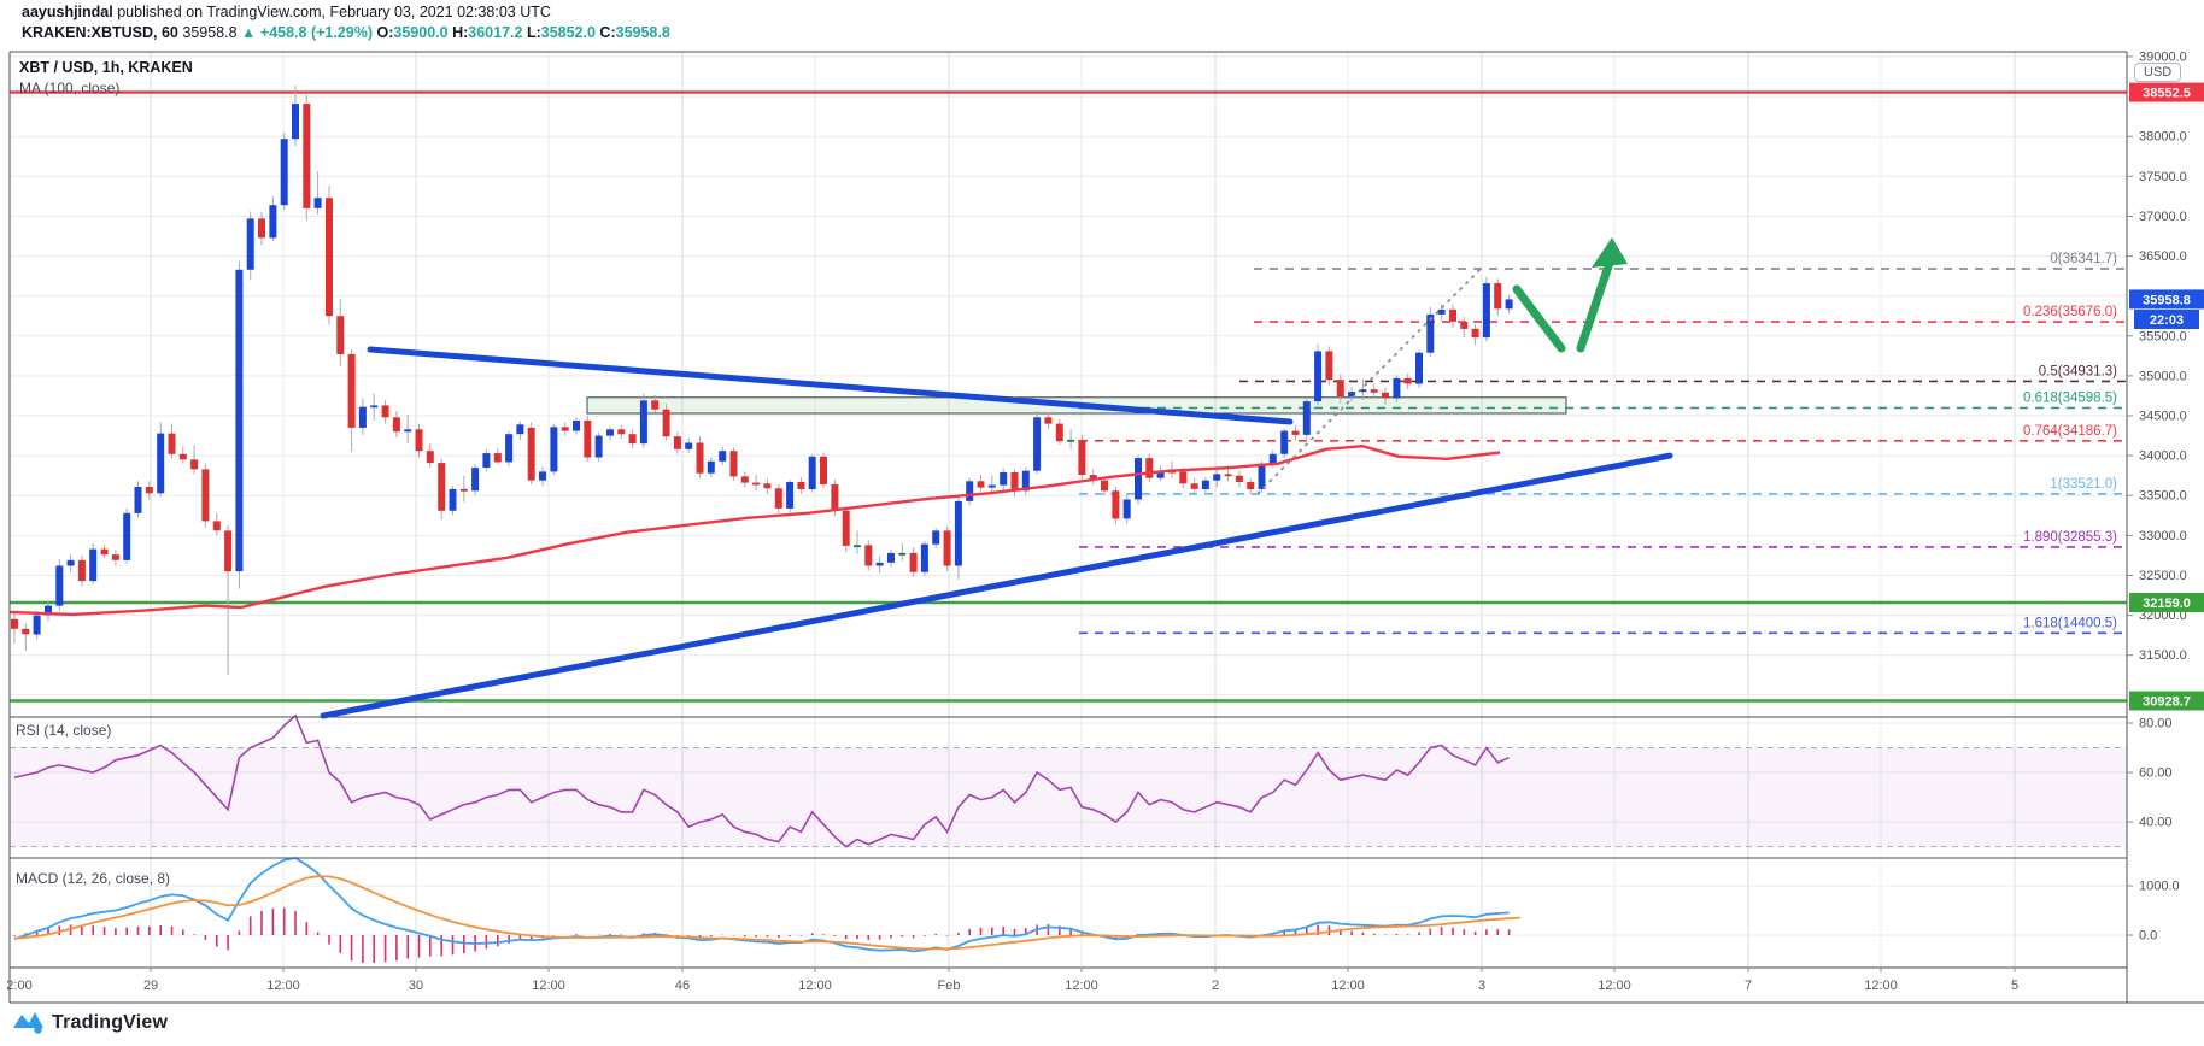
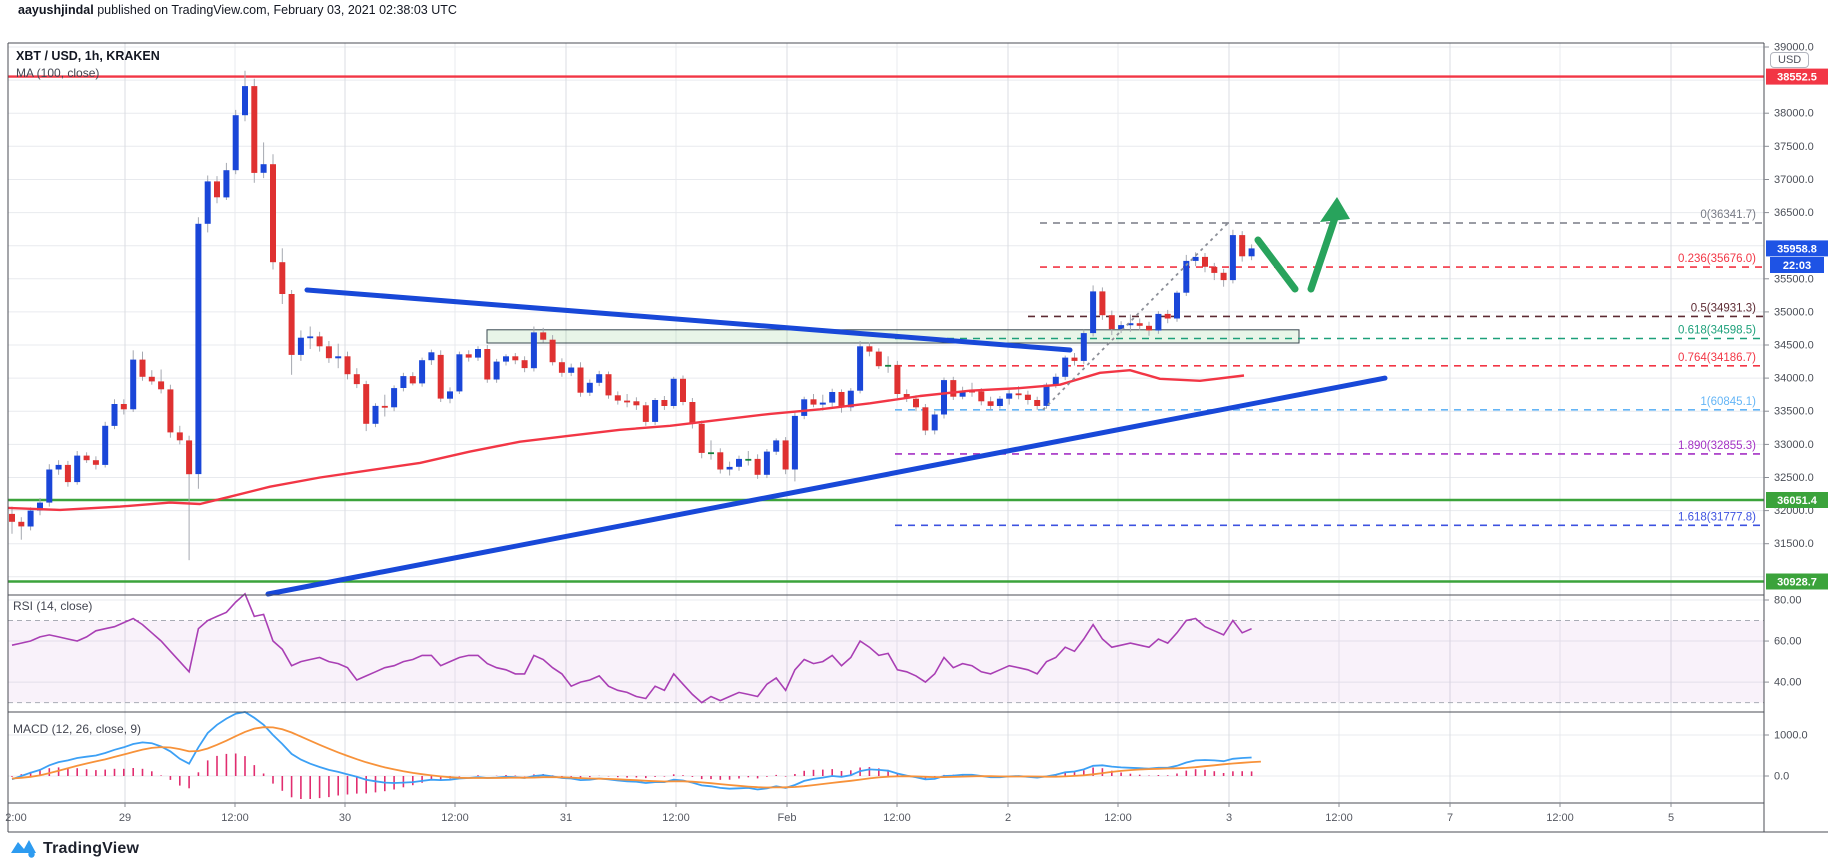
  0(36341.7)
  0.236(35676.0)
  0.5(34931.3)
  0.618(34598.5)
  0.764(34186.7)
- 1(33521.0)
+ 1(60845.1)
  1.890(32855.3)
- 1.618(14400.5)
+ 1.618(31777.8)
  39000.0
  38000.0
  37500.0
  37000.0
  36500.0
  35500.0
  35000.0
  34500.0
  34000.0
  33500.0
  33000.0
  32500.0
  32000.0
  31500.0
  80.00
  60.00
  40.00
  1000.0
  0.0
  38552.5
  35958.8
  22:03
- 32159.0
+ 36051.4
  30928.7
  2:00
  29
  12:00
  30
  12:00
- 46
+ 31
  12:00
  Feb
  12:00
  2
  12:00
  3
  12:00
  7
  12:00
  5
  aayushjindal published on TradingView.com, February 03, 2021 02:38:03 UTC
- KRAKEN:XBTUSD, 60 35958.8 ▲ +458.8 (+1.29%) O:35900.0 H:36017.2 L:35852.0 C:35958.8
  XBT / USD, 1h, KRAKEN
  MA (100, close)
  RSI (14, close)
- MACD (12, 26, close, 8)
+ MACD (12, 26, close, 9)
  USD
  TradingView
